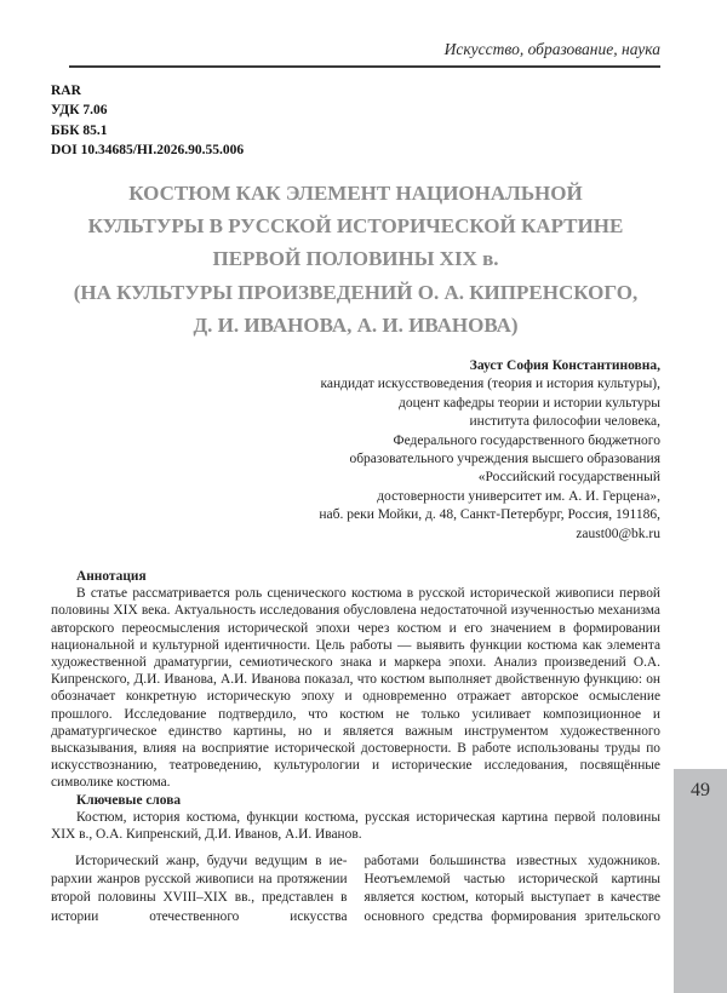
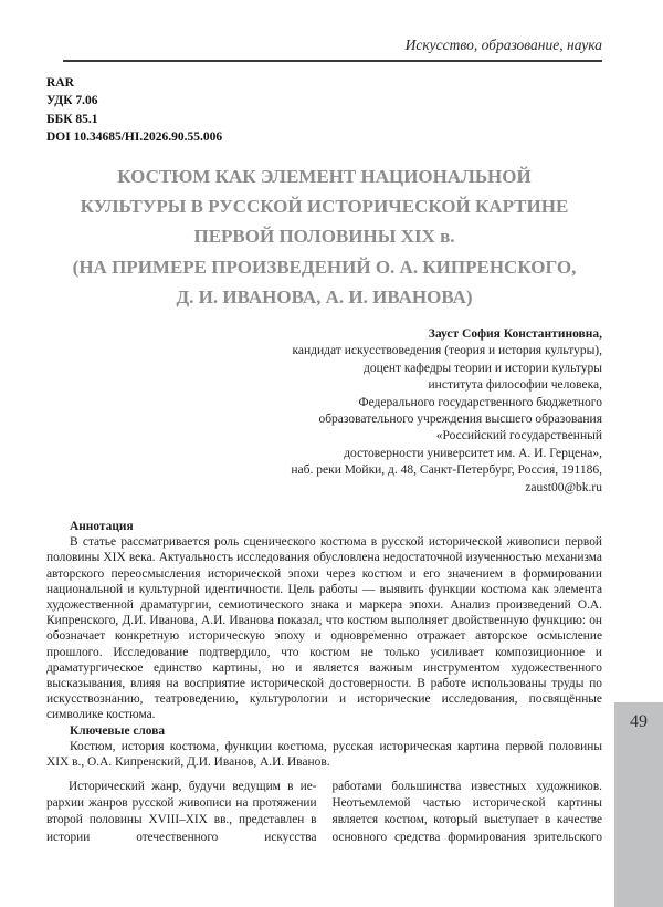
  Искусство, образование, наука
  RAR
  УДК 7.06
  ББК 85.1
  DOI 10.34685/HI.2026.90.55.006
  КОСТЮМ КАК ЭЛЕМЕНТ НАЦИОНАЛЬНОЙ
  КУЛЬТУРЫ В РУССКОЙ ИСТОРИЧЕСКОЙ КАРТИНЕ
  ПЕРВОЙ ПОЛОВИНЫ XIX в.
- (НА КУЛЬТУРЫ ПРОИЗВЕДЕНИЙ О. А. КИПРЕНСКОГО,
+ (НА ПРИМЕРЕ ПРОИЗВЕДЕНИЙ О. А. КИПРЕНСКОГО,
  Д. И. ИВАНОВА, А. И. ИВАНОВА)
  Зауст София Константиновна,
  кандидат искусствоведения (теория и история культуры),
  доцент кафедры теории и истории культуры
  института философии человека,
  Федерального государственного бюджетного
  образовательного учреждения высшего образования
  «Российский государственный
  достоверности университет им. А. И. Герцена»,
  наб. реки Мойки, д. 48, Санкт-Петербург, Россия, 191186,
  zaust00@bk.ru
  Аннотация
  В статье рассматривается роль сценического костюма в русской исторической живописи первой половины XIX века. Актуальность исследования обусловлена недостаточной изучен­ностью механизма авторского переосмысления исторической эпохи через костюм и его зна­чением в формировании национальной и культурной идентичности. Цель работы — выявить функции костюма как элемента художественной драматургии, семиотического знака и мар­кера эпохи. Анализ произведений О.А. Кипренского, Д.И. Иванова, А.И. Иванова показал, что костюм выполняет двойственную функцию: он обозначает конкретную историческую эпоху и одновременно отражает авторское осмысление прошлого. Исследование подтверди­ло, что костюм не только усиливает композиционное и драматургическое единство картины, но и является важным инструментом художественного высказывания, влияя на восприятие исторической достоверности. В работе использованы труды по искусствознанию, театрове­дению, культурологии и исторические исследования, посвящённые символике костюма.
  Ключевые слова
  Костюм, история костюма, функции костюма, русская историческая картина первой по­ловины XIX в., О.А. Кипренский, Д.И. Иванов, А.И. Иванов.
  Исторический жанр, будучи ведущим в ие­рархии жанров русской живописи на протя­жении второй половины XVIII–XIX вв., пред­ставлен в истории отечественного искусства
  работами большинства известных художников. Неотъемлемой частью исторической картины является костюм, который выступает в качестве основного средства формирования зрительского
  49
